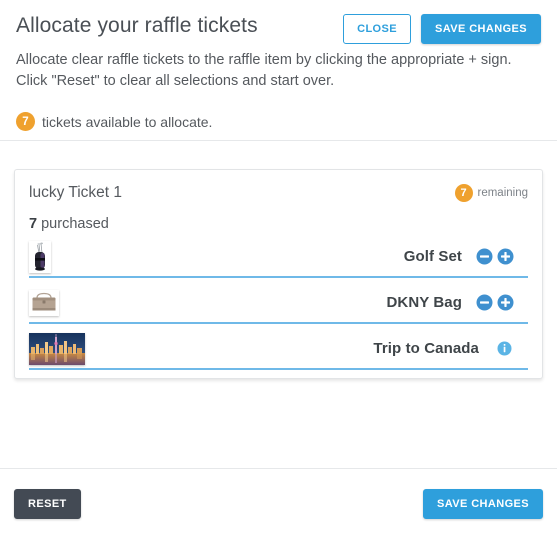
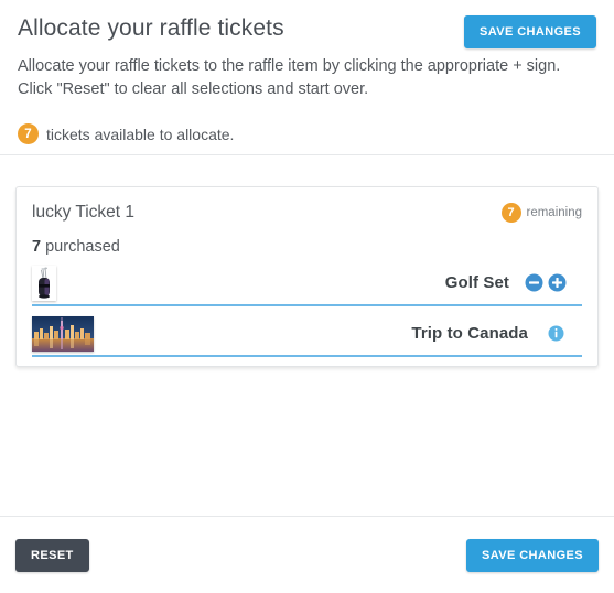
  Allocate your raffle tickets
- CLOSE
  SAVE CHANGES
- Allocate clear raffle tickets to the raffle item by clicking the appropriate + sign. Click "Reset" to clear all selections and start over.
+ Allocate your raffle tickets to the raffle item by clicking the appropriate + sign. Click "Reset" to clear all selections and start over.
  7
  tickets available to allocate.
  lucky Ticket 1
  7
  remaining
  7 purchased
  Golf Set
- DKNY Bag
  Trip to Canada
  RESET
  SAVE CHANGES
